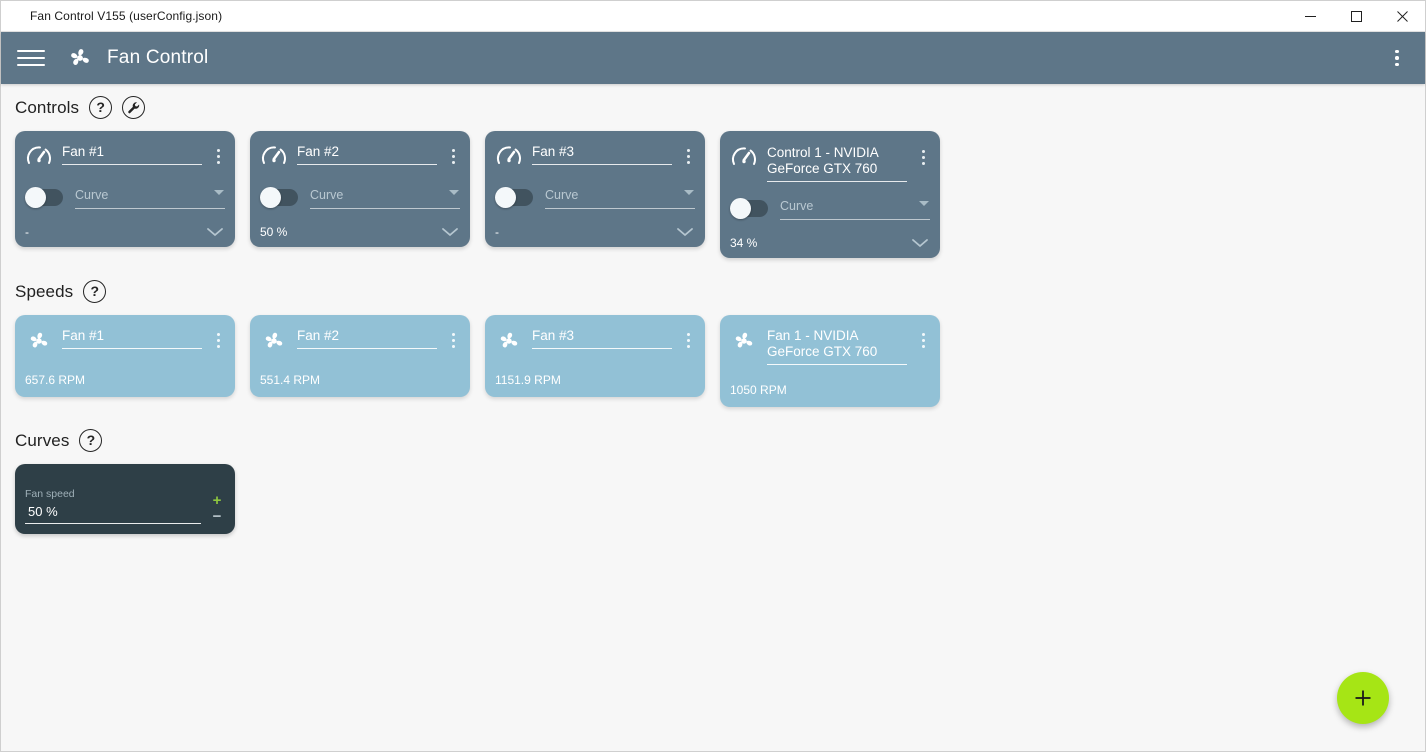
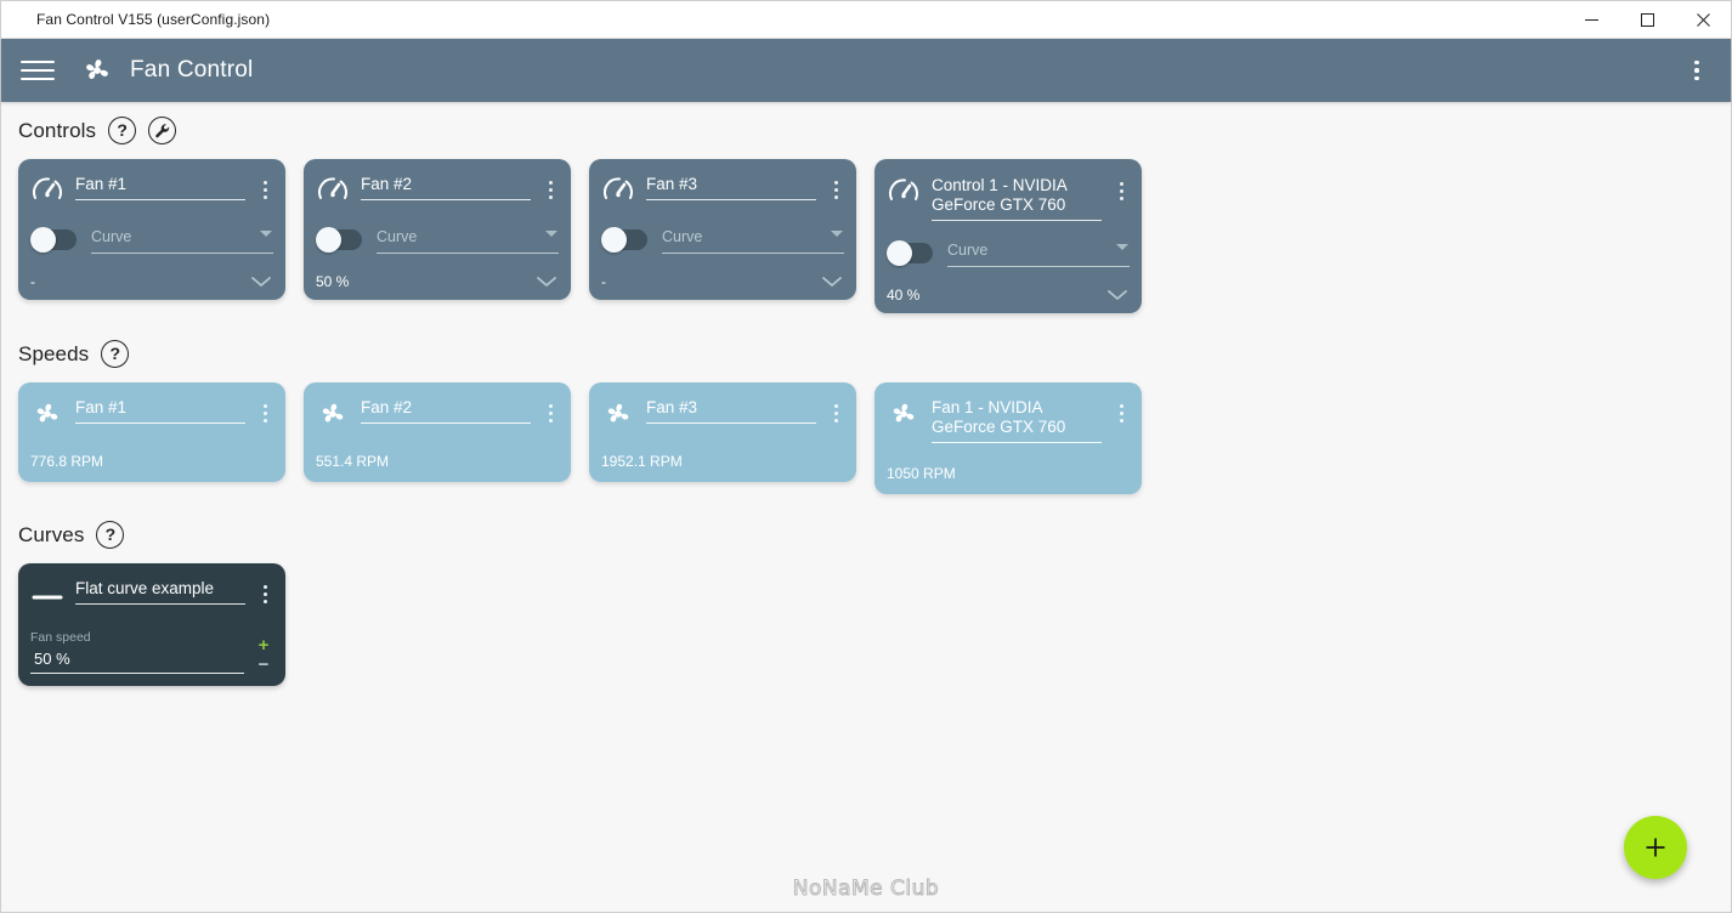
  Fan Control V155 (userConfig.json)
  Fan Control
  Controls
  ?
  Fan #1
  Curve
  -
  Fan #2
  Curve
  50 %
  Fan #3
  Curve
  -
  Control 1 - NVIDIA
  GeForce GTX 760
  Curve
- 34 %
+ 40 %
  Speeds
  ?
  Fan #1
- 657.6 RPM
+ 776.8 RPM
  Fan #2
  551.4 RPM
  Fan #3
- 1151.9 RPM
+ 1952.1 RPM
  Fan 1 - NVIDIA
  GeForce GTX 760
  1050 RPM
  Curves
  ?
+ Flat curve example
  Fan speed
  50 %
  +
  −
+ NoNaMe Club
